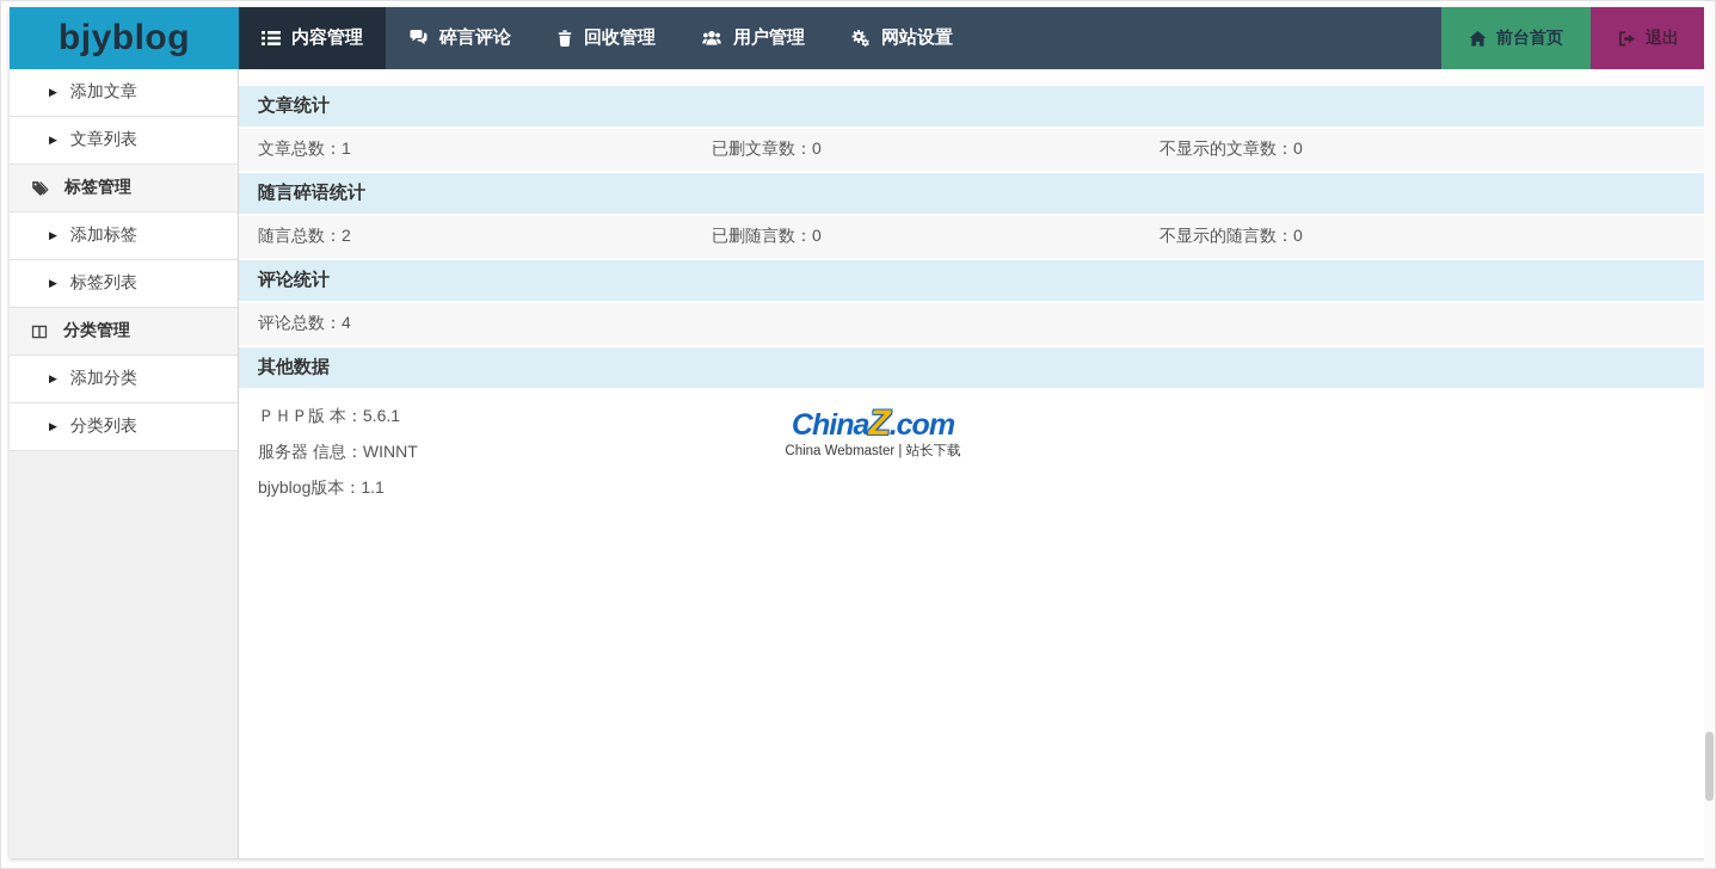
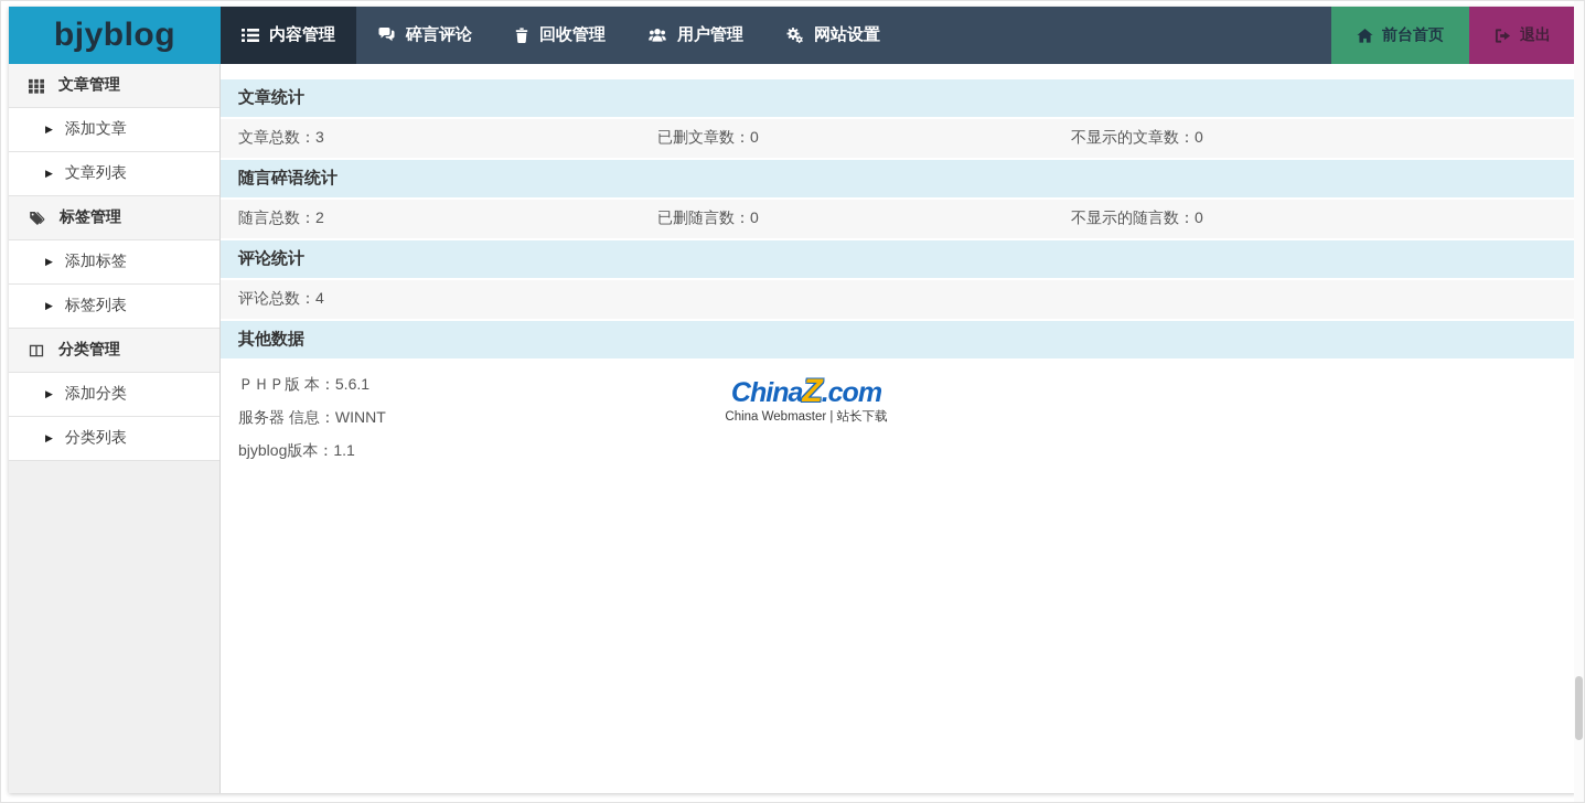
  bjyblog
  内容管理
  碎言评论
  回收管理
  用户管理
  网站设置
  前台首页
  退出
+ 文章管理
  ▶
  添加文章
  ▶
  文章列表
  标签管理
  ▶
  添加标签
  ▶
  标签列表
  分类管理
  ▶
  添加分类
  ▶
  分类列表
  文章统计
- 文章总数：1
+ 文章总数：3
  已删文章数：0
  不显示的文章数：0
  随言碎语统计
  随言总数：2
  已删随言数：0
  不显示的随言数：0
  评论统计
  评论总数：4
  其他数据
  ＰＨＰ版 本：5.6.1
  服务器 信息：WINNT
  bjyblog版本：1.1
  ChinaZ.com
  China Webmaster | 站长下载
